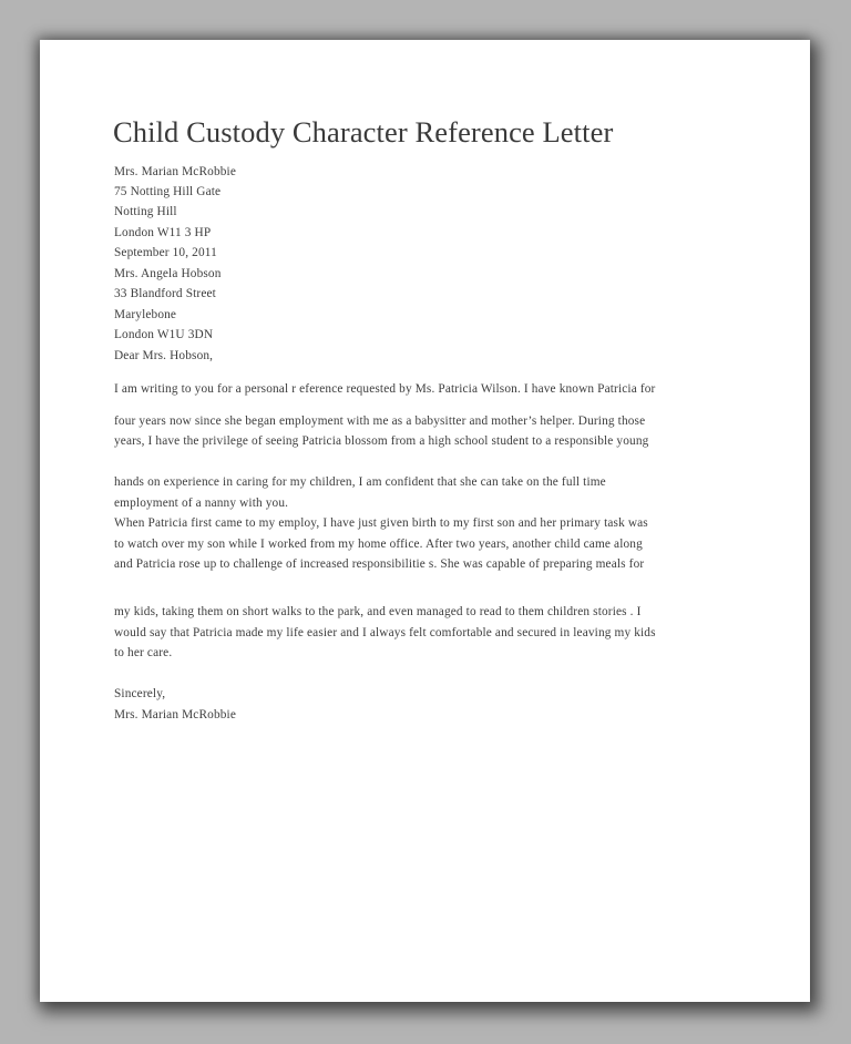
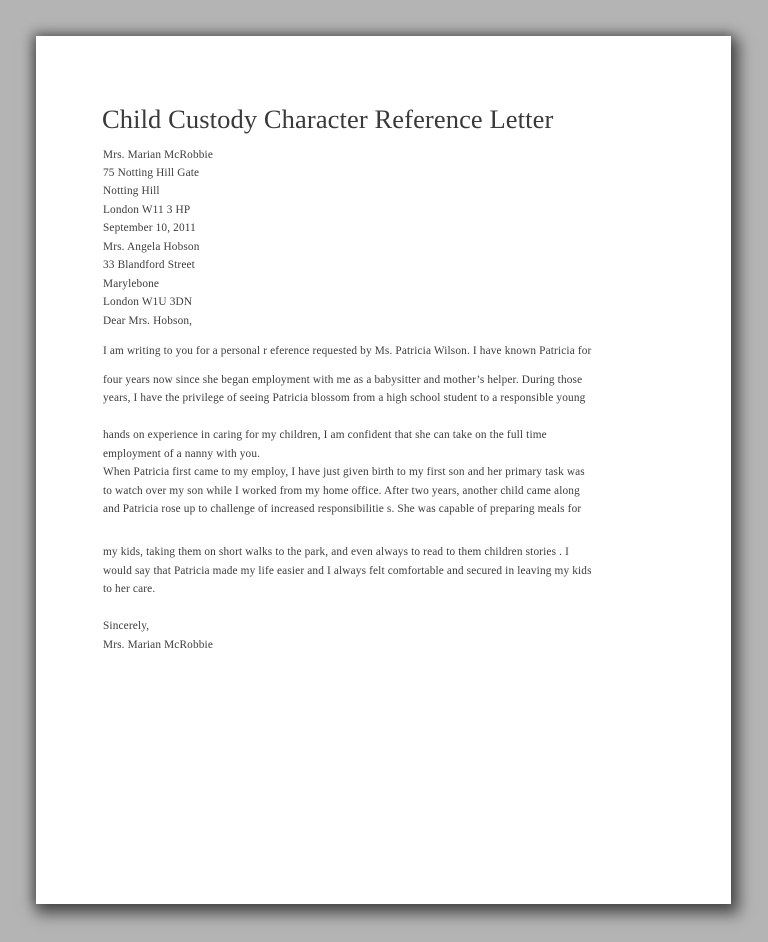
  Child Custody Character Reference Letter
  Mrs. Marian McRobbie
  75 Notting Hill Gate
  Notting Hill
  London W11 3 HP
  September 10, 2011
  Mrs. Angela Hobson
  33 Blandford Street
  Marylebone
  London W1U 3DN
  Dear Mrs. Hobson,
  I am writing to you for a personal r eference requested by Ms. Patricia Wilson. I have known Patricia for
  four years now since she began employment with me as a babysitter and mother’s helper. During those
  years, I have the privilege of seeing Patricia blossom from a high school student to a responsible young
  hands on experience in caring for my children, I am confident that she can take on the full time
  employment of a nanny with you.
  When Patricia first came to my employ, I have just given birth to my first son and her primary task was
  to watch over my son while I worked from my home office. After two years, another child came along
  and Patricia rose up to challenge of increased responsibilitie s. She was capable of preparing meals for
- my kids, taking them on short walks to the park, and even managed to read to them children stories . I
+ my kids, taking them on short walks to the park, and even always to read to them children stories . I
  would say that Patricia made my life easier and I always felt comfortable and secured in leaving my kids
  to her care.
  Sincerely,
  Mrs. Marian McRobbie
